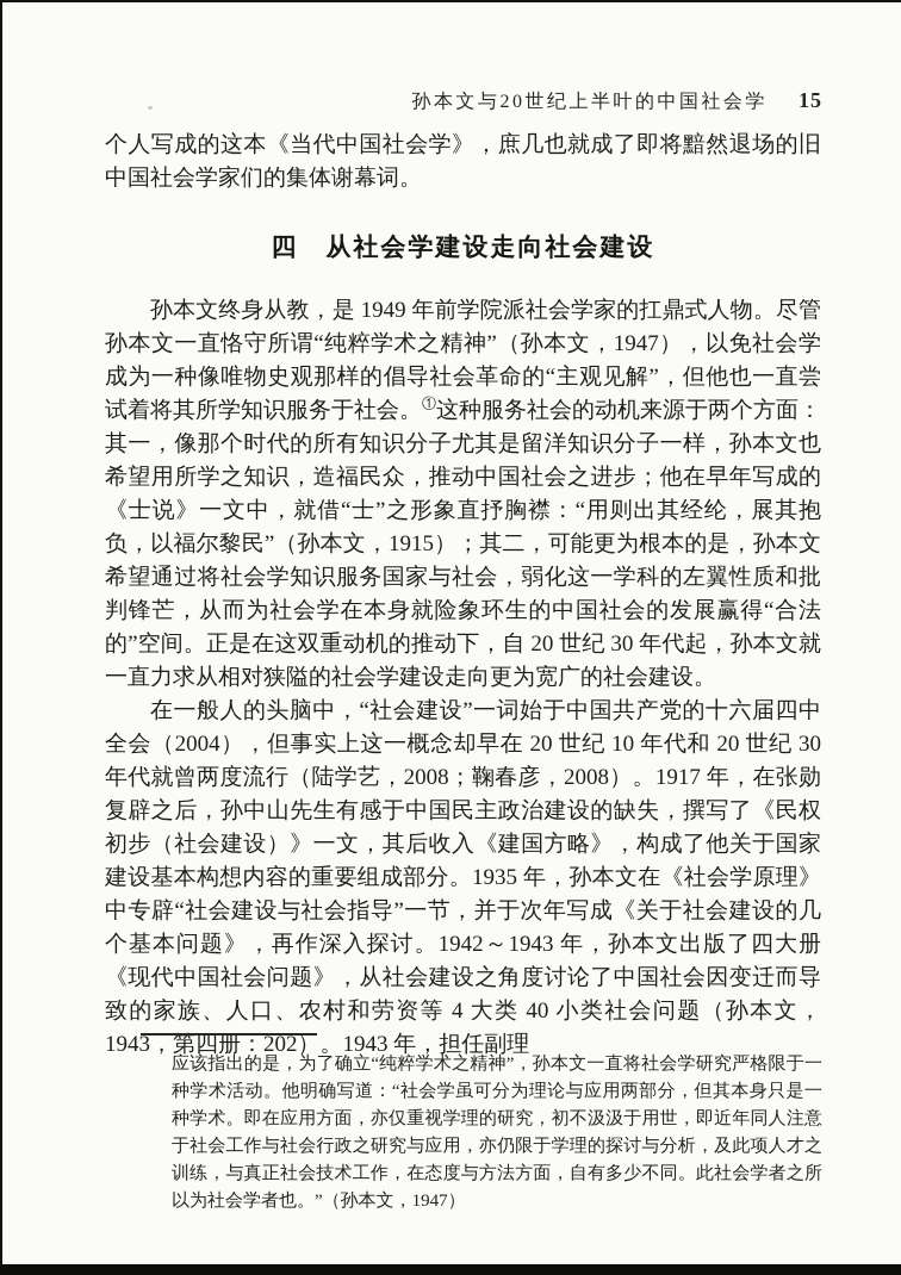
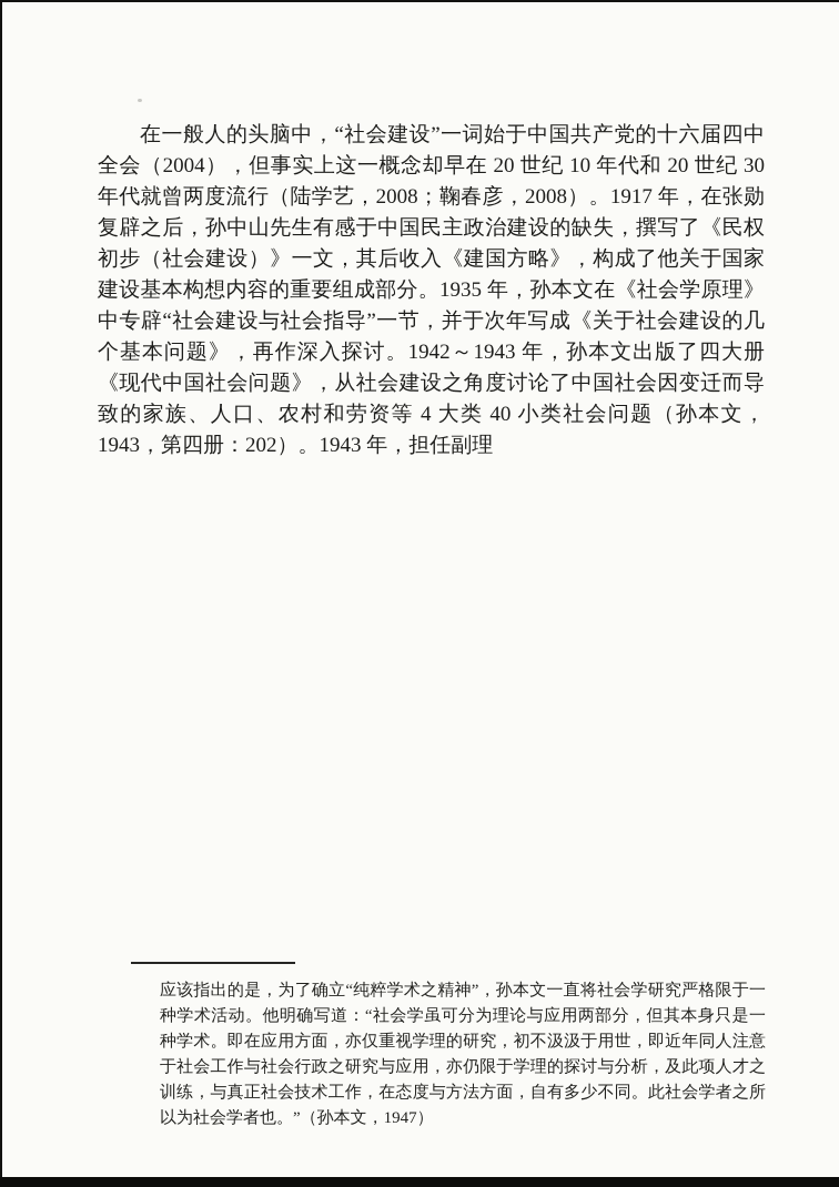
- 孙本文与20世纪上半叶的中国社会学 15
- 个人写成的这本《当代中国社会学》，庶几也就成了即将黯然退场的旧中国社会学家们的集体谢幕词。
- 四 从社会学建设走向社会建设
- 孙本文终身从教，是 1949 年前学院派社会学家的扛鼎式人物。尽管孙本文一直恪守所谓“纯粹学术之精神”（孙本文，1947），以免社会学成为一种像唯物史观那样的倡导社会革命的“主观见解”，但他也一直尝试着将其所学知识服务于社会。①这种服务社会的动机来源于两个方面：其一，像那个时代的所有知识分子尤其是留洋知识分子一样，孙本文也希望用所学之知识，造福民众，推动中国社会之进步；他在早年写成的《士说》一文中，就借“士”之形象直抒胸襟：“用则出其经纶，展其抱负，以福尔黎民”（孙本文，1915）；其二，可能更为根本的是，孙本文希望通过将社会学知识服务国家与社会，弱化这一学科的左翼性质和批判锋芒，从而为社会学在本身就险象环生的中国社会的发展赢得“合法的”空间。正是在这双重动机的推动下，自 20 世纪 30 年代起，孙本文就一直力求从相对狭隘的社会学建设走向更为宽广的社会建设。
  在一般人的头脑中，“社会建设”一词始于中国共产党的十六届四中全会（2004），但事实上这一概念却早在 20 世纪 10 年代和 20 世纪 30 年代就曾两度流行（陆学艺，2008；鞠春彦，2008）。1917 年，在张勋复辟之后，孙中山先生有感于中国民主政治建设的缺失，撰写了《民权初步（社会建设）》一文，其后收入《建国方略》，构成了他关于国家建设基本构想内容的重要组成部分。1935 年，孙本文在《社会学原理》中专辟“社会建设与社会指导”一节，并于次年写成《关于社会建设的几个基本问题》，再作深入探讨。1942～1943 年，孙本文出版了四大册《现代中国社会问题》，从社会建设之角度讨论了中国社会因变迁而导致的家族、人口、农村和劳资等 4 大类 40 小类社会问题（孙本文，1943，第四册：202）。1943 年，担任副理
  应该指出的是，为了确立“纯粹学术之精神”，孙本文一直将社会学研究严格限于一种学术活动。他明确写道：“社会学虽可分为理论与应用两部分，但其本身只是一种学术。即在应用方面，亦仅重视学理的研究，初不汲汲于用世，即近年同人注意于社会工作与社会行政之研究与应用，亦仍限于学理的探讨与分析，及此项人才之训练，与真正社会技术工作，在态度与方法方面，自有多少不同。此社会学者之所以为社会学者也。”（孙本文，1947）
